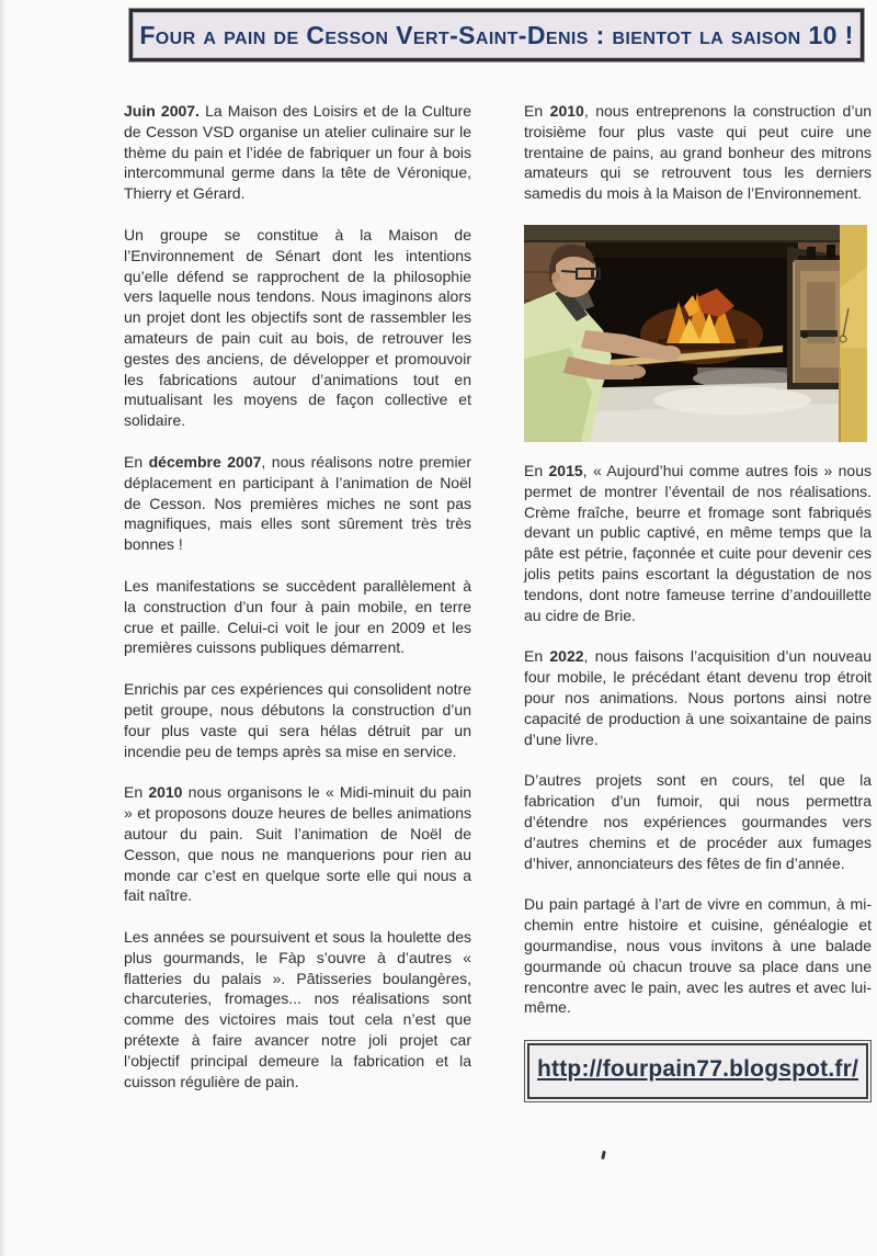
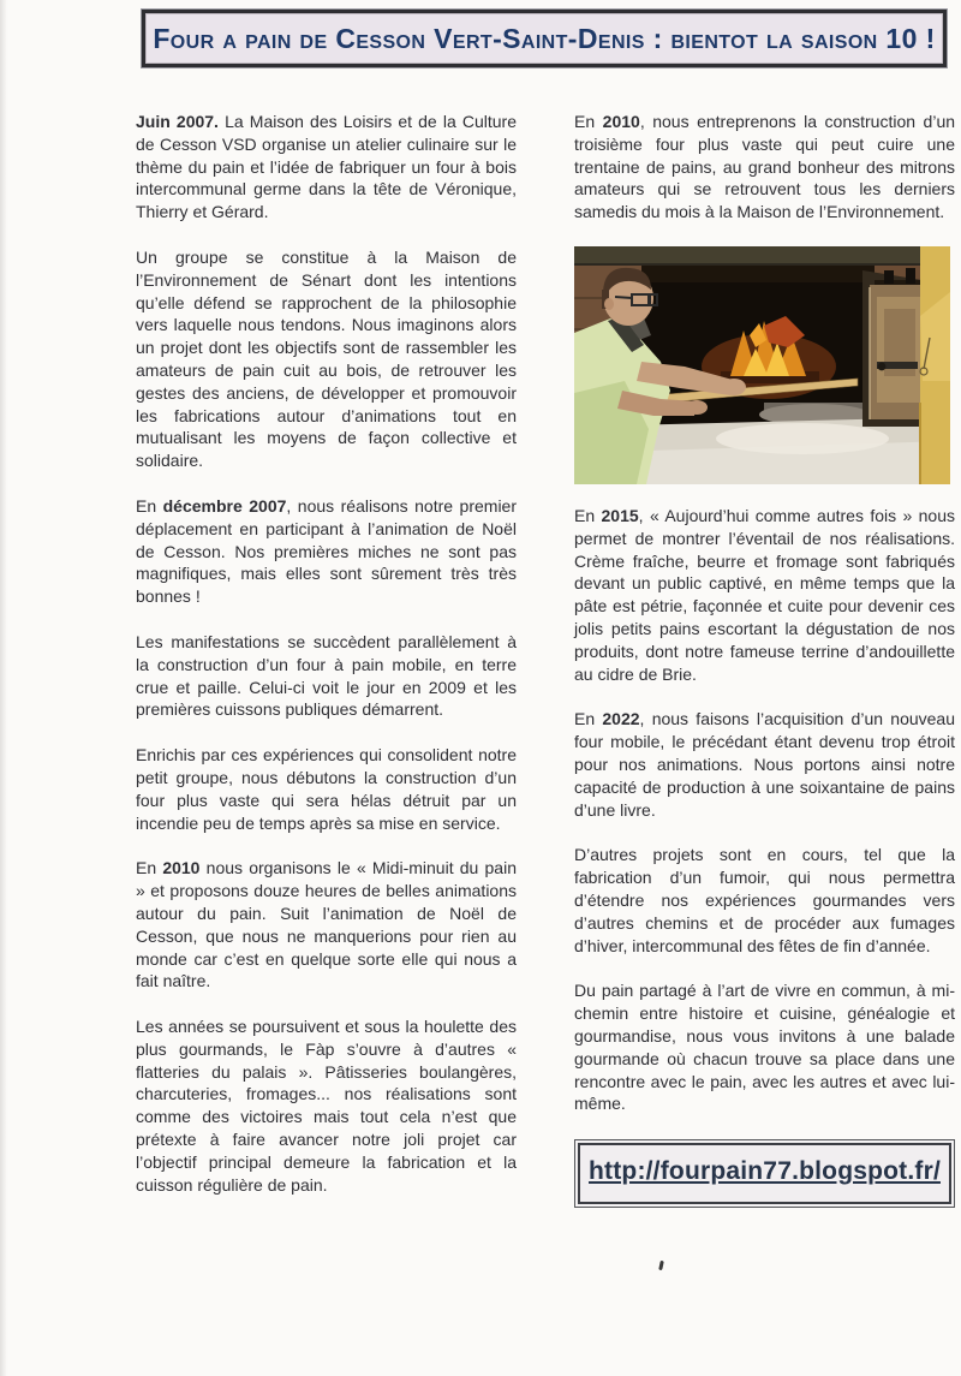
  Four a pain de Cesson Vert-Saint-Denis : bientot la saison 10 !
  Juin 2007. La Maison des Loisirs et de la Culture de Cesson VSD organise un atelier culinaire sur le thème du pain et l’idée de fabriquer un four à bois intercommunal germe dans la tête de Véronique, Thierry et Gérard.
  Un groupe se constitue à la Maison de l’Environnement de Sénart dont les intentions qu’elle défend se rapprochent de la philosophie vers laquelle nous tendons. Nous imaginons alors un projet dont les objectifs sont de rassembler les amateurs de pain cuit au bois, de retrouver les gestes des anciens, de développer et promouvoir les fabrications autour d’animations tout en mutualisant les moyens de façon collective et solidaire.
  En décembre 2007, nous réalisons notre premier déplacement en participant à l’animation de Noël de Cesson. Nos premières miches ne sont pas magnifiques, mais elles sont sûrement très très bonnes !
  Les manifestations se succèdent parallèlement à la construction d’un four à pain mobile, en terre crue et paille. Celui-ci voit le jour en 2009 et les premières cuissons publiques démarrent.
  Enrichis par ces expériences qui consolident notre petit groupe, nous débutons la construction d’un four plus vaste qui sera hélas détruit par un incendie peu de temps après sa mise en service.
  En 2010 nous organisons le « Midi-minuit du pain » et proposons douze heures de belles animations autour du pain. Suit l’animation de Noël de Cesson, que nous ne manquerions pour rien au monde car c’est en quelque sorte elle qui nous a fait naître.
  Les années se poursuivent et sous la houlette des plus gourmands, le Fàp s’ouvre à d’autres « flatteries du palais ». Pâtisseries boulangères, charcuteries, fromages... nos réalisations sont comme des victoires mais tout cela n’est que prétexte à faire avancer notre joli projet car l’objectif principal demeure la fabrication et la cuisson régulière de pain.
  En 2010, nous entreprenons la construction d’un troisième four plus vaste qui peut cuire une trentaine de pains, au grand bonheur des mitrons amateurs qui se retrouvent tous les derniers samedis du mois à la Maison de l’Environnement.
- En 2015, « Aujourd’hui comme autres fois » nous permet de montrer l’éventail de nos réalisations. Crème fraîche, beurre et fromage sont fabriqués devant un public captivé, en même temps que la pâte est pétrie, façonnée et cuite pour devenir ces jolis petits pains escortant la dégustation de nos tendons, dont notre fameuse terrine d’andouillette au cidre de Brie.
+ En 2015, « Aujourd’hui comme autres fois » nous permet de montrer l’éventail de nos réalisations. Crème fraîche, beurre et fromage sont fabriqués devant un public captivé, en même temps que la pâte est pétrie, façonnée et cuite pour devenir ces jolis petits pains escortant la dégustation de nos produits, dont notre fameuse terrine d’andouillette au cidre de Brie.
  En 2022, nous faisons l’acquisition d’un nouveau four mobile, le précédant étant devenu trop étroit pour nos animations. Nous portons ainsi notre capacité de production à une soixantaine de pains d’une livre.
- D’autres projets sont en cours, tel que la fabrication d’un fumoir, qui nous permettra d’étendre nos expériences gourmandes vers d’autres chemins et de procéder aux fumages d’hiver, annonciateurs des fêtes de fin d’année.
+ D’autres projets sont en cours, tel que la fabrication d’un fumoir, qui nous permettra d’étendre nos expériences gourmandes vers d’autres chemins et de procéder aux fumages d’hiver, intercommunal des fêtes de fin d’année.
  Du pain partagé à l’art de vivre en commun, à mi-chemin entre histoire et cuisine, généalogie et gourmandise, nous vous invitons à une balade gourmande où chacun trouve sa place dans une rencontre avec le pain, avec les autres et avec lui-même.
  http://fourpain77.blogspot.fr/
